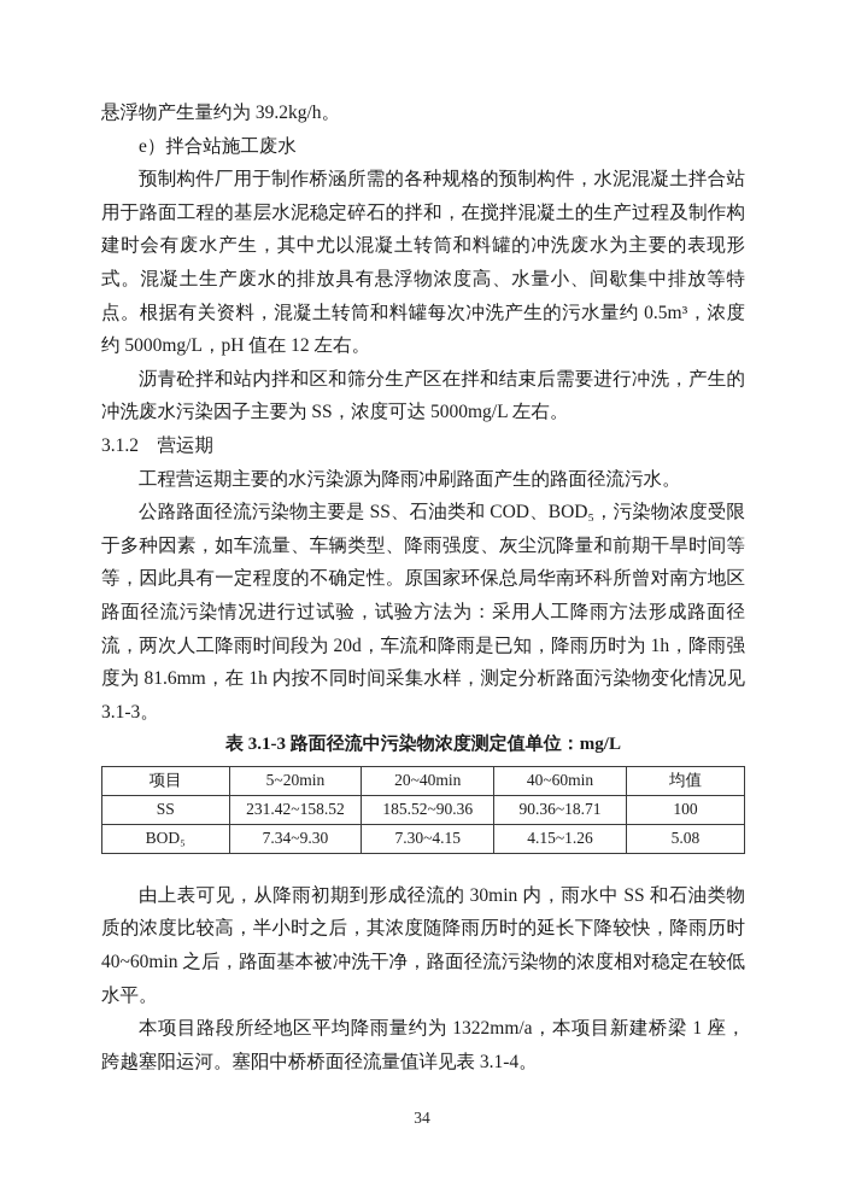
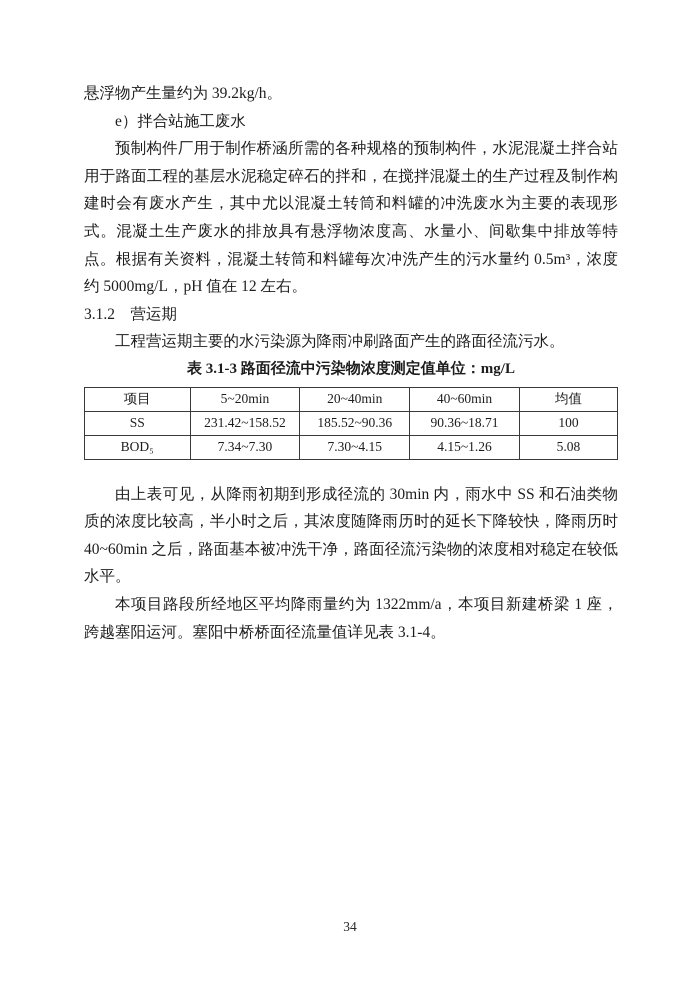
  悬浮物产生量约为 39.2kg/h。
  e）拌合站施工废水
  预制构件厂用于制作桥涵所需的各种规格的预制构件，水泥混凝土拌合站用于路面工程的基层水泥稳定碎石的拌和，在搅拌混凝土的生产过程及制作构建时会有废水产生，其中尤以混凝土转筒和料罐的冲洗废水为主要的表现形式。混凝土生产废水的排放具有悬浮物浓度高、水量小、间歇集中排放等特点。根据有关资料，混凝土转筒和料罐每次冲洗产生的污水量约 0.5m³，浓度约 5000mg/L，pH 值在 12 左右。
- 沥青砼拌和站内拌和区和筛分生产区在拌和结束后需要进行冲洗，产生的冲洗废水污染因子主要为 SS，浓度可达 5000mg/L 左右。
  3.1.2 营运期
  工程营运期主要的水污染源为降雨冲刷路面产生的路面径流污水。
- 公路路面径流污染物主要是 SS、石油类和 COD、BOD₅，污染物浓度受限于多种因素，如车流量、车辆类型、降雨强度、灰尘沉降量和前期干旱时间等等，因此具有一定程度的不确定性。原国家环保总局华南环科所曾对南方地区路面径流污染情况进行过试验，试验方法为：采用人工降雨方法形成路面径流，两次人工降雨时间段为 20d，车流和降雨是已知，降雨历时为 1h，降雨强度为 81.6mm，在 1h 内按不同时间采集水样，测定分析路面污染物变化情况见 3.1-3。
  表 3.1-3 路面径流中污染物浓度测定值单位：mg/L
  项目	5~20min	20~40min	40~60min	均值
  SS	231.42~158.52	185.52~90.36	90.36~18.71	100
- BOD₅	7.34~9.30	7.30~4.15	4.15~1.26	5.08
+ BOD₅	7.34~7.30	7.30~4.15	4.15~1.26	5.08
  由上表可见，从降雨初期到形成径流的 30min 内，雨水中 SS 和石油类物质的浓度比较高，半小时之后，其浓度随降雨历时的延长下降较快，降雨历时 40~60min 之后，路面基本被冲洗干净，路面径流污染物的浓度相对稳定在较低水平。
  本项目路段所经地区平均降雨量约为 1322mm/a，本项目新建桥梁 1 座，跨越塞阳运河。塞阳中桥桥面径流量值详见表 3.1-4。
  34
